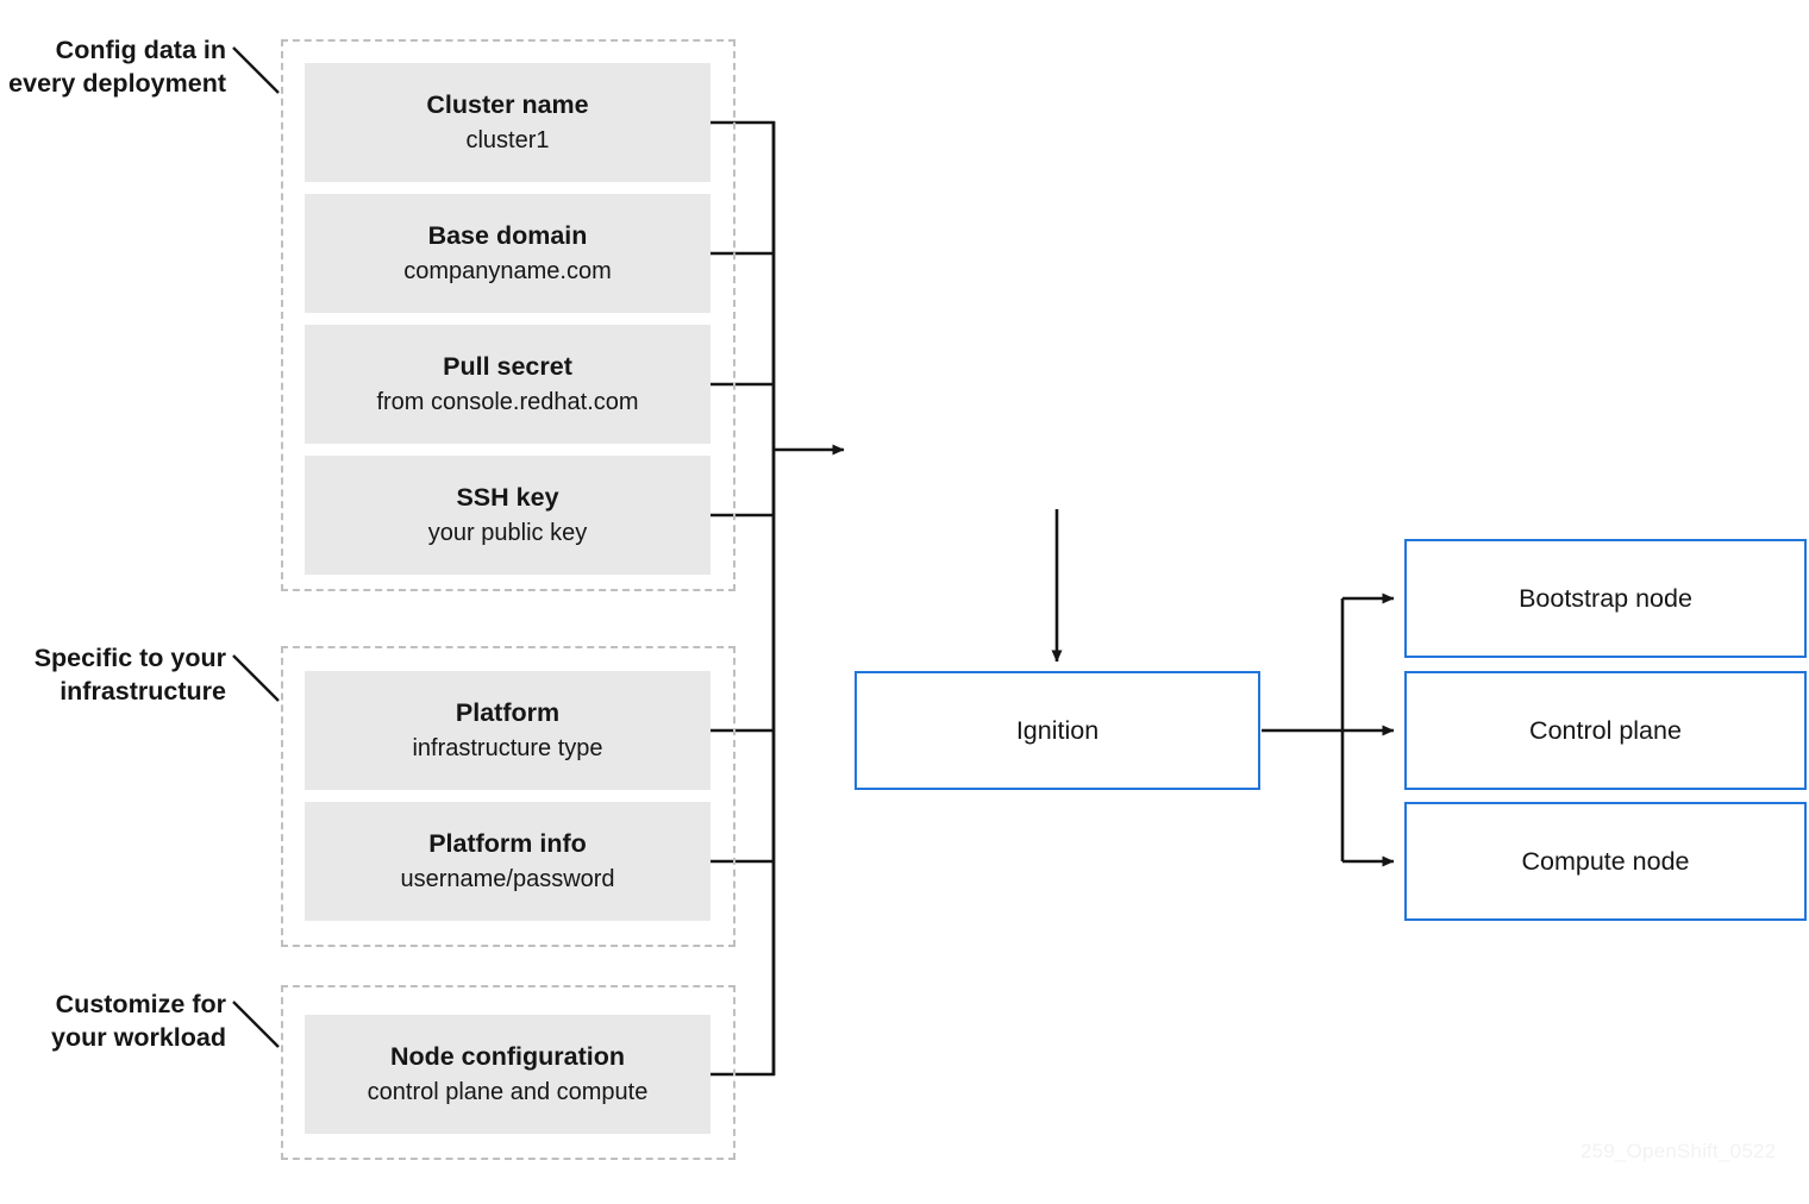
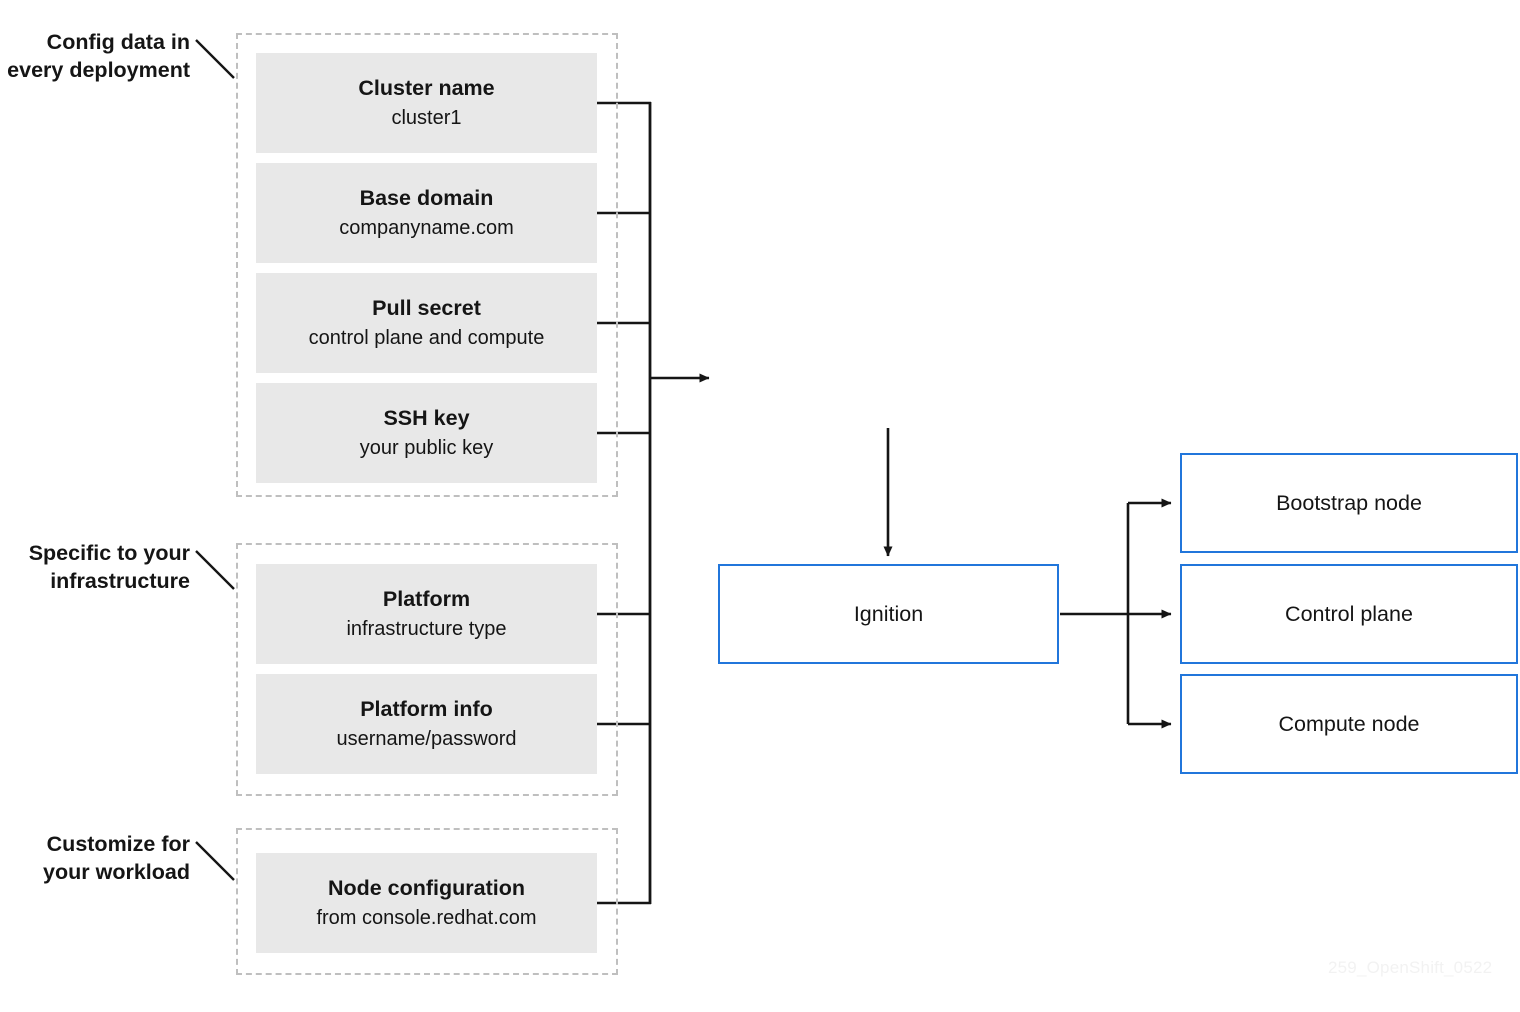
  Config data in
  every deployment
  Specific to your
  infrastructure
  Customize for
  your workload
  Cluster name
  cluster1
  Base domain
  companyname.com
  Pull secret
- from console.redhat.com
+ control plane and compute
  SSH key
  your public key
  Platform
  infrastructure type
  Platform info
  username/password
  Node configuration
- control plane and compute
+ from console.redhat.com
  Ignition
  Bootstrap node
  Control plane
  Compute node
